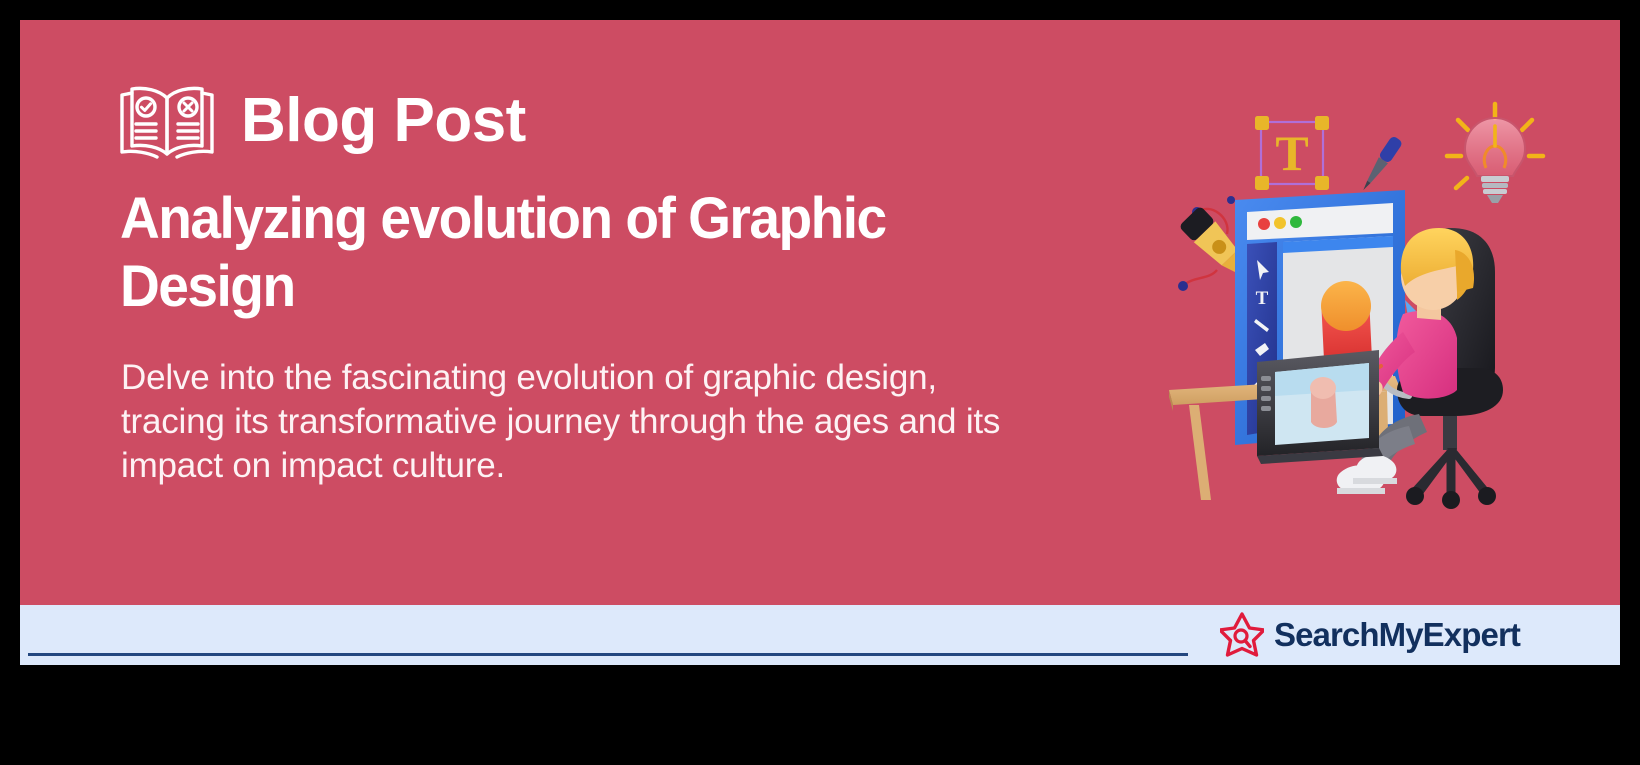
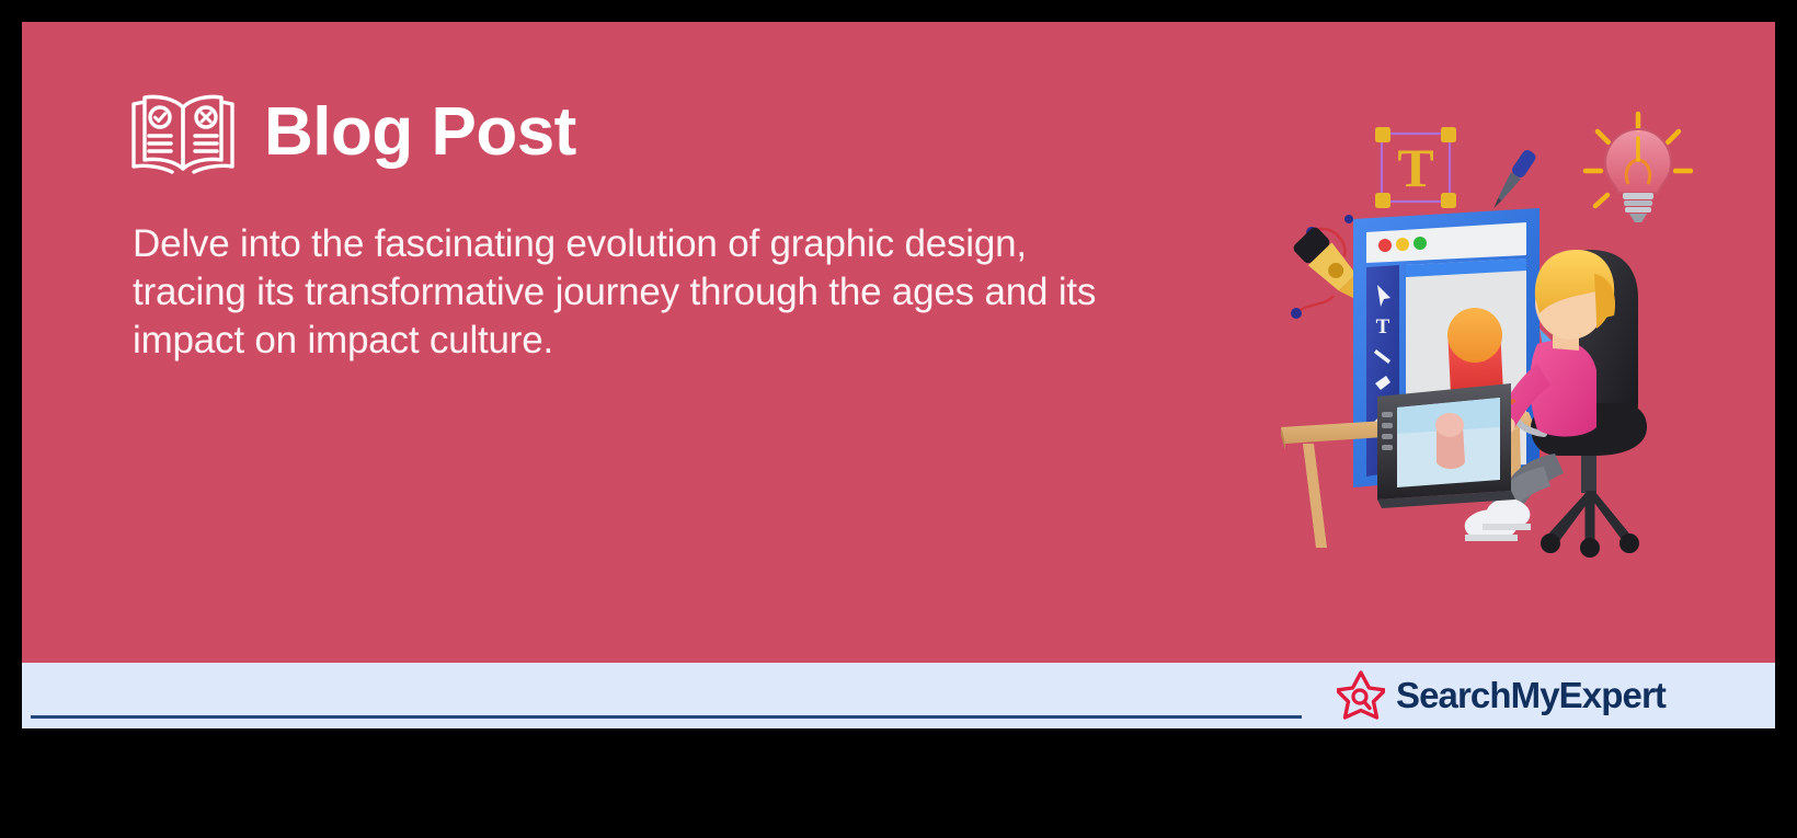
  Blog Post
- Analyzing evolution of Graphic Design
  Delve into the fascinating evolution of graphic design, tracing its transformative journey through the ages and its impact on impact culture.
  T
  T
  SearchMyExpert
